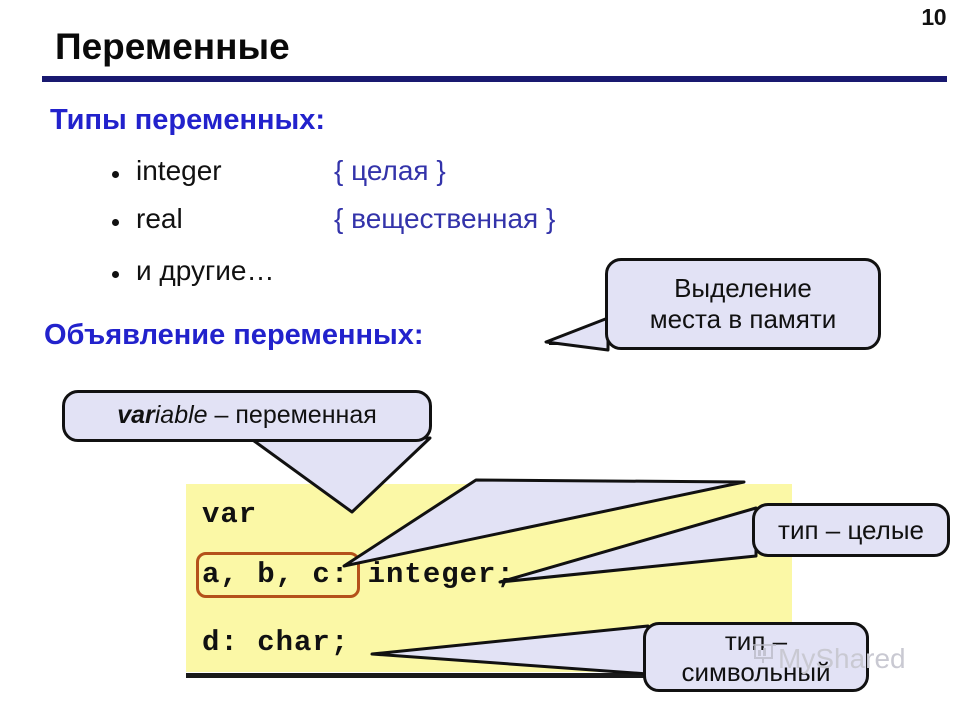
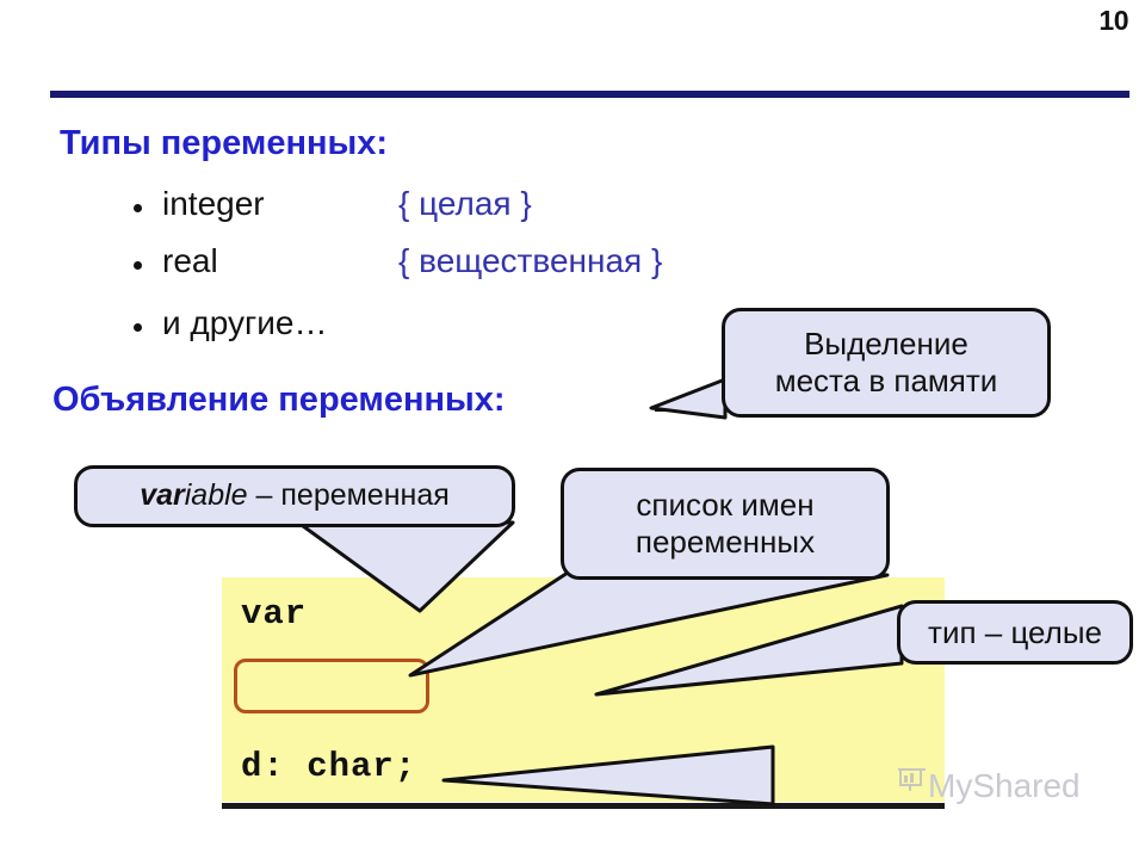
  10
- Переменные
  Типы переменных:
  integer
  { целая }
  real
  { вещественная }
  и другие…
  Объявление переменных:
  var
- a, b, c: integer;
  d: char;
  Выделение
  места в памяти
  variable – переменная
+ список имен
+ переменных
  тип – целые
- тип –
- символьный
  MyShared
